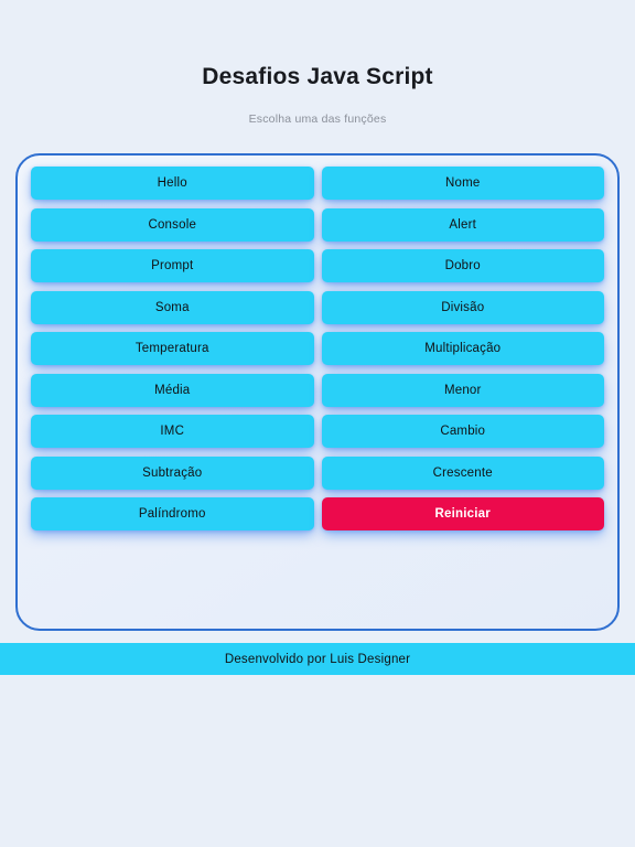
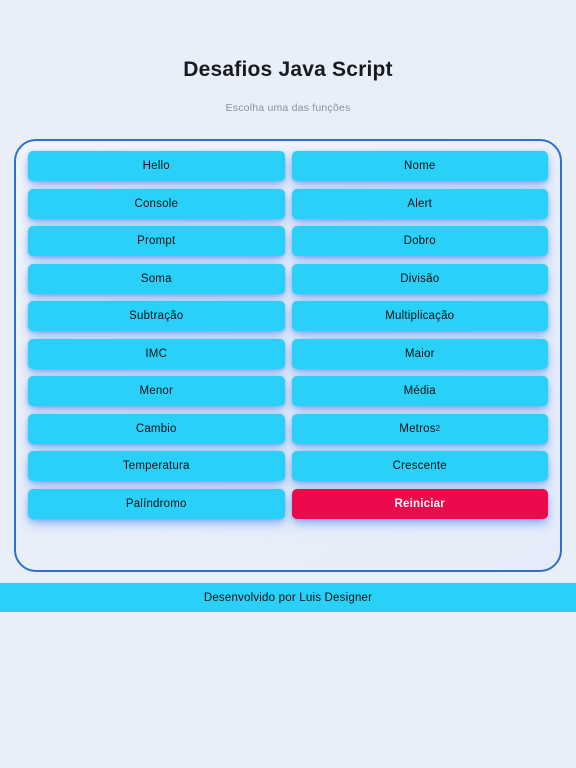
  Desafios Java Script
  Escolha uma das funções
  Hello
  Nome
  Console
  Alert
  Prompt
  Dobro
  Soma
  Divisão
- Temperatura
+ Subtração
  Multiplicação
- Média
+ IMC
+ Maior
  Menor
- IMC
+ Média
  Cambio
+ Metros
+ 2
- Subtração
+ Temperatura
  Crescente
  Palíndromo
  Reiniciar
  Desenvolvido por Luis Designer
